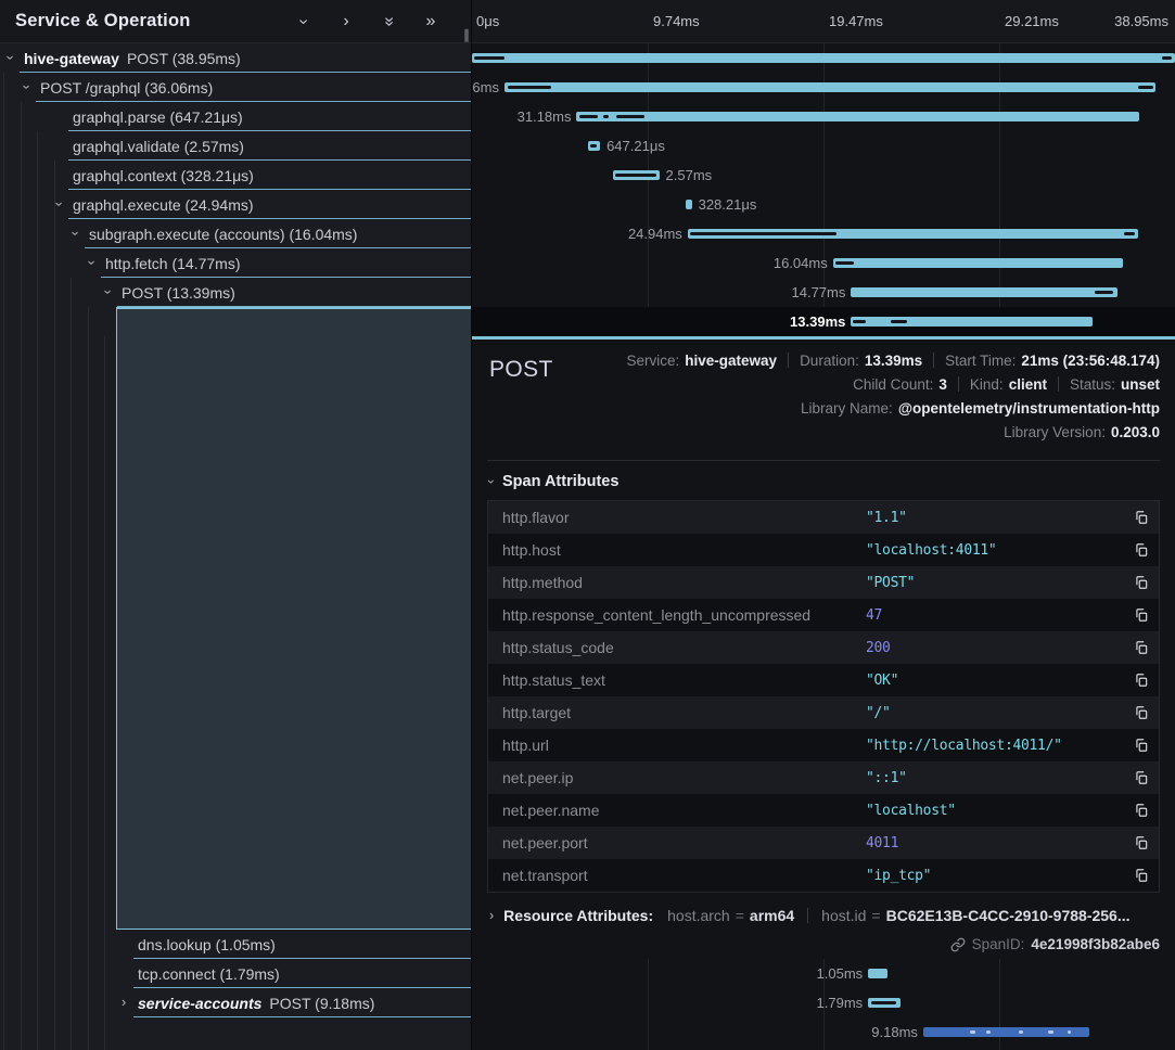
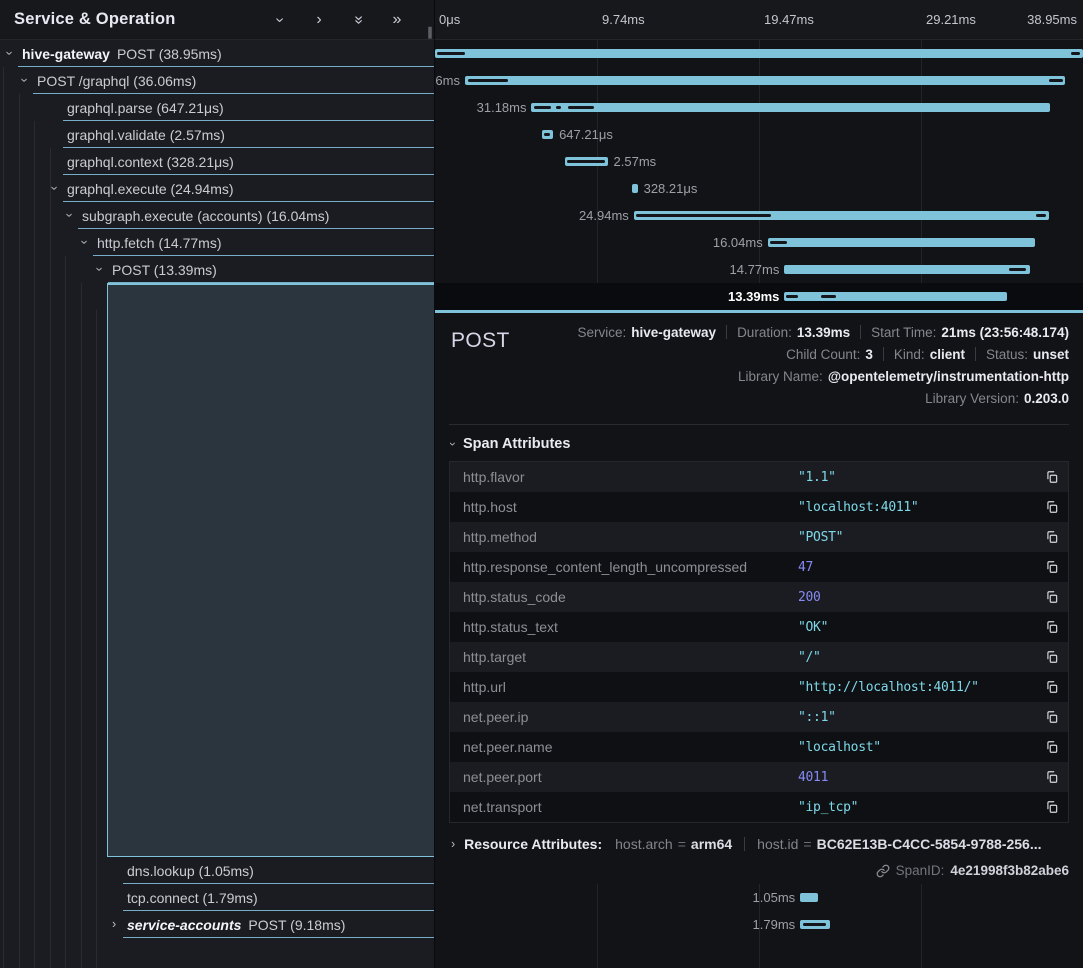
  Service & Operation
  ›
  »
  ∥
  hive-gateway
  POST (38.95ms)
  POST /graphql (36.06ms)
  graphql.parse (647.21μs)
  graphql.validate (2.57ms)
  graphql.context (328.21μs)
  graphql.execute (24.94ms)
  subgraph.execute (accounts) (16.04ms)
  http.fetch (14.77ms)
  POST (13.39ms)
  dns.lookup (1.05ms)
  tcp.connect (1.79ms)
  ›
  service-accounts
  POST (9.18ms)
  0μs
  9.74ms
  19.47ms
  29.21ms
  38.95ms
  31.18ms
  647.21μs
  2.57ms
  328.21μs
  24.94ms
  16.04ms
  14.77ms
  13.39ms
  POST
  Service:
  hive-gateway
  Duration:
  13.39ms
  Start Time:
  21ms (23:56:48.174)
  Child Count:
  3
  Kind:
  client
  Status:
  unset
  Library Name:
  @opentelemetry/instrumentation-http
  Library Version:
  0.203.0
  Span Attributes
  http.flavor
  "1.1"
  http.host
  "localhost:4011"
  http.method
  "POST"
  http.response_content_length_uncompressed
  47
  http.status_code
  200
  http.status_text
  "OK"
  http.target
  "/"
  http.url
  "http://localhost:4011/"
  net.peer.ip
  "::1"
  net.peer.name
  "localhost"
  net.peer.port
  4011
  net.transport
  "ip_tcp"
  ›
  Resource Attributes:
  host.arch
  =
  arm64
  host.id
  =
- BC62E13B-C4CC-2910-9788-256...
+ BC62E13B-C4CC-5854-9788-256...
  SpanID:
  4e21998f3b82abe6
  1.05ms
  1.79ms
- 9.18ms
